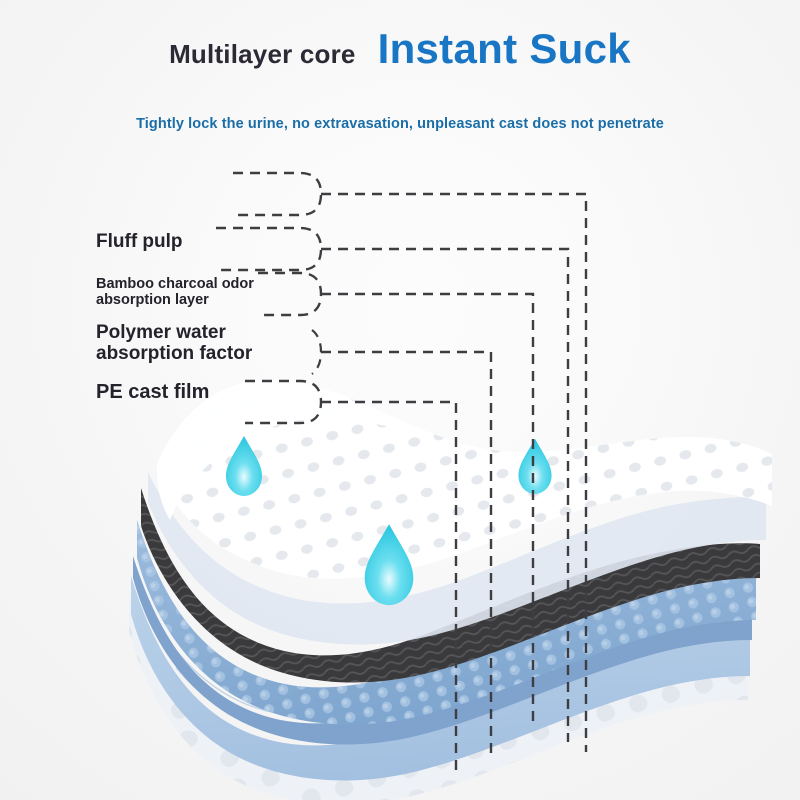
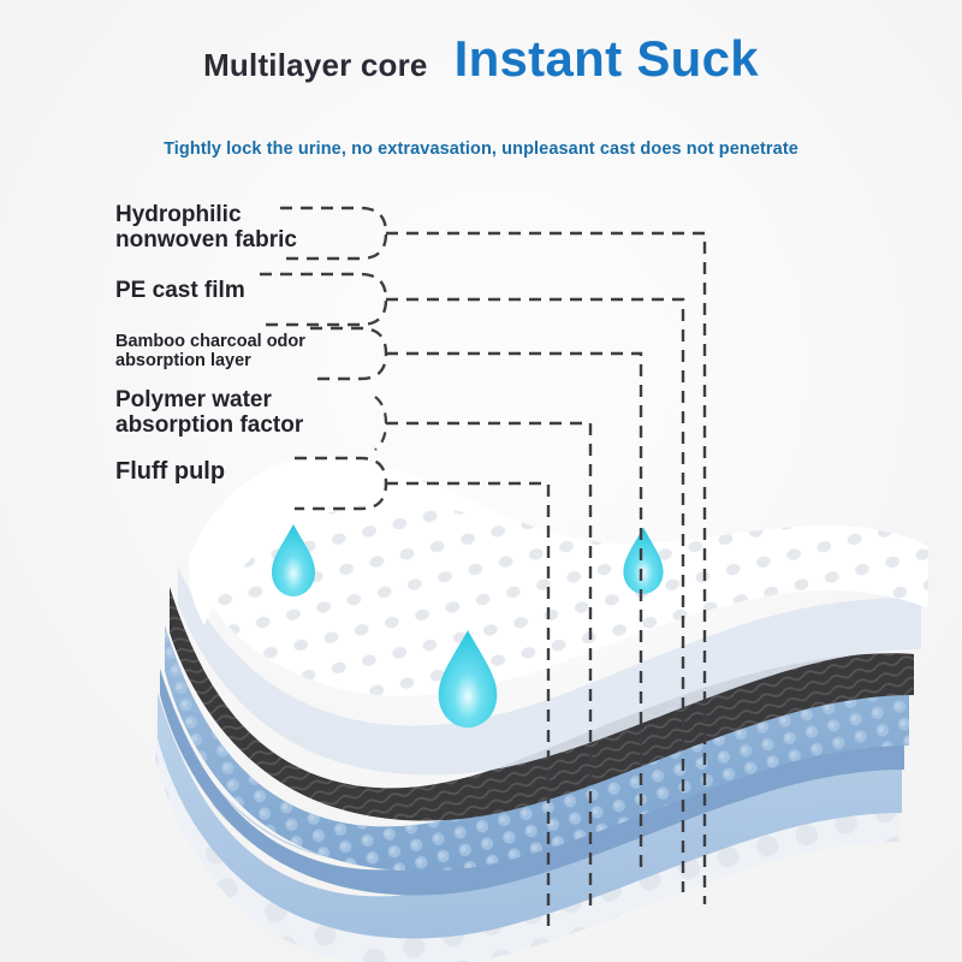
  Multilayer core
  Instant Suck
  Tightly lock the urine, no extravasation, unpleasant cast does not penetrate
+ Hydrophilic
+ nonwoven fabric
- Fluff pulp
+ PE cast film
  Bamboo charcoal odor
  absorption layer
  Polymer water
  absorption factor
- PE cast film
+ Fluff pulp
